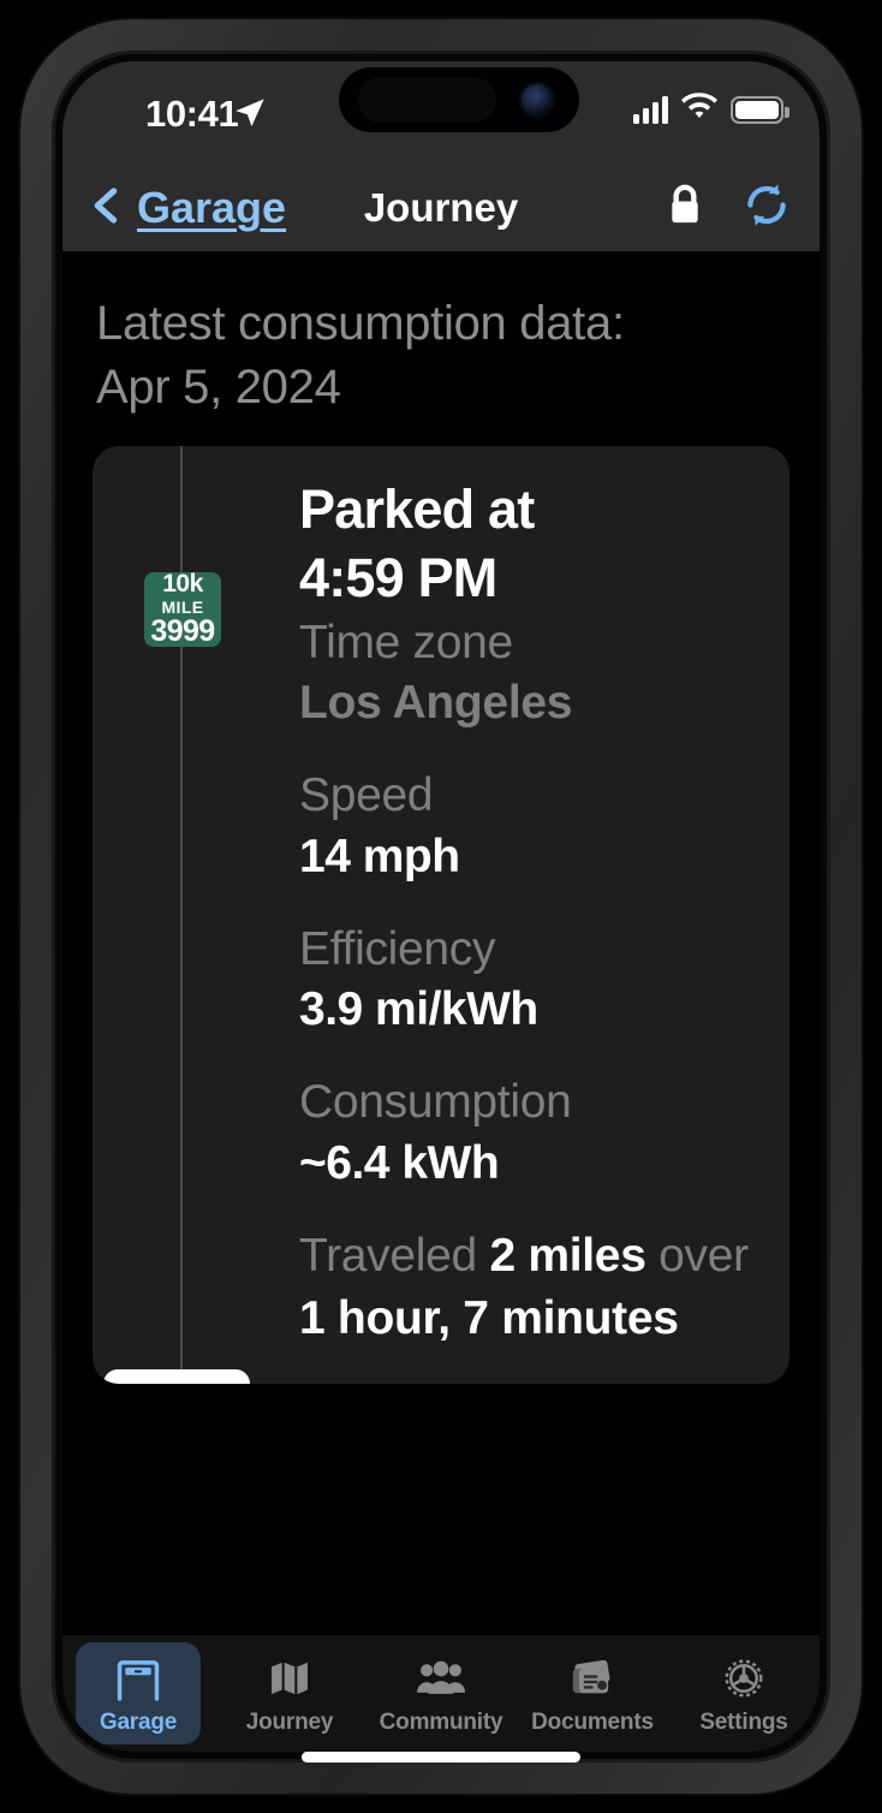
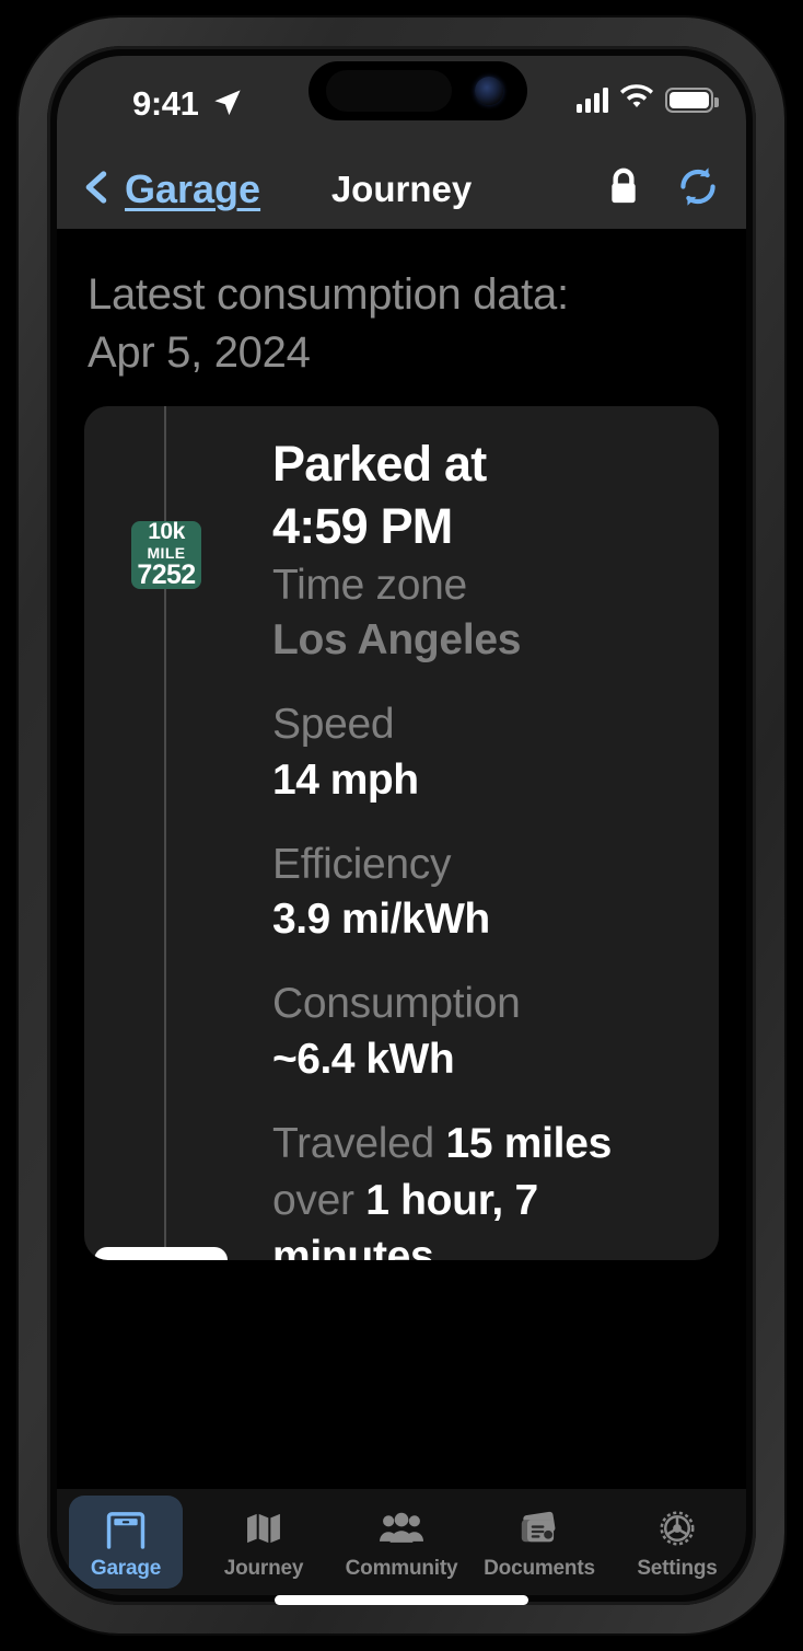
- 10:41
+ 9:41
  Garage
  Journey
  Latest consumption data:
  Apr 5, 2024
  10k
  MILE
- 3999
+ 7252
  Parked at
  4:59 PM
  Time zone
  Los Angeles
  Speed
  14 mph
  Efficiency
  3.9 mi/kWh
  Consumption
  ~6.4 kWh
- Traveled 2 miles over 1 hour, 7 minutes
+ Traveled 15 miles over 1 hour, 7 minutes
  Garage
  Journey
  Community
  Documents
  Settings
